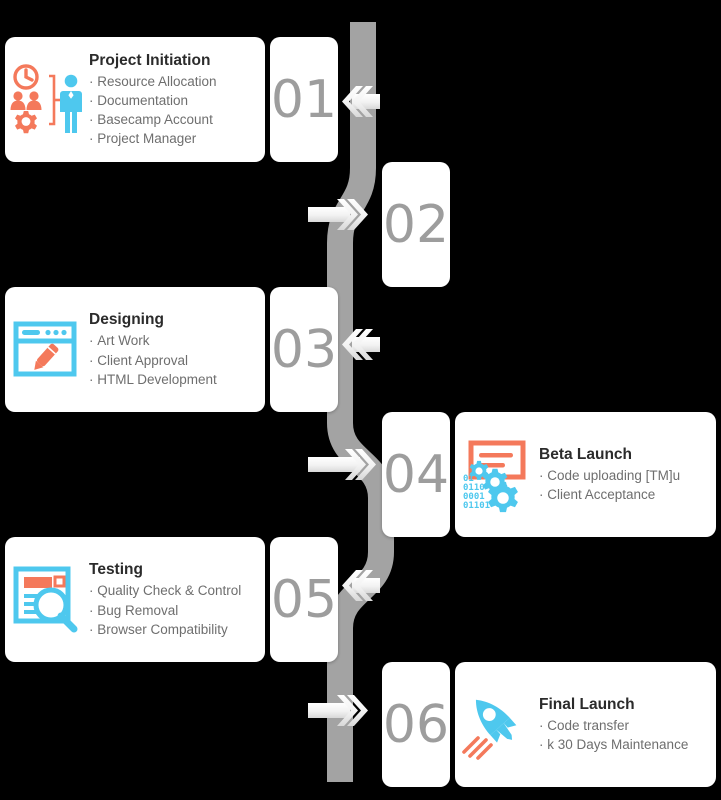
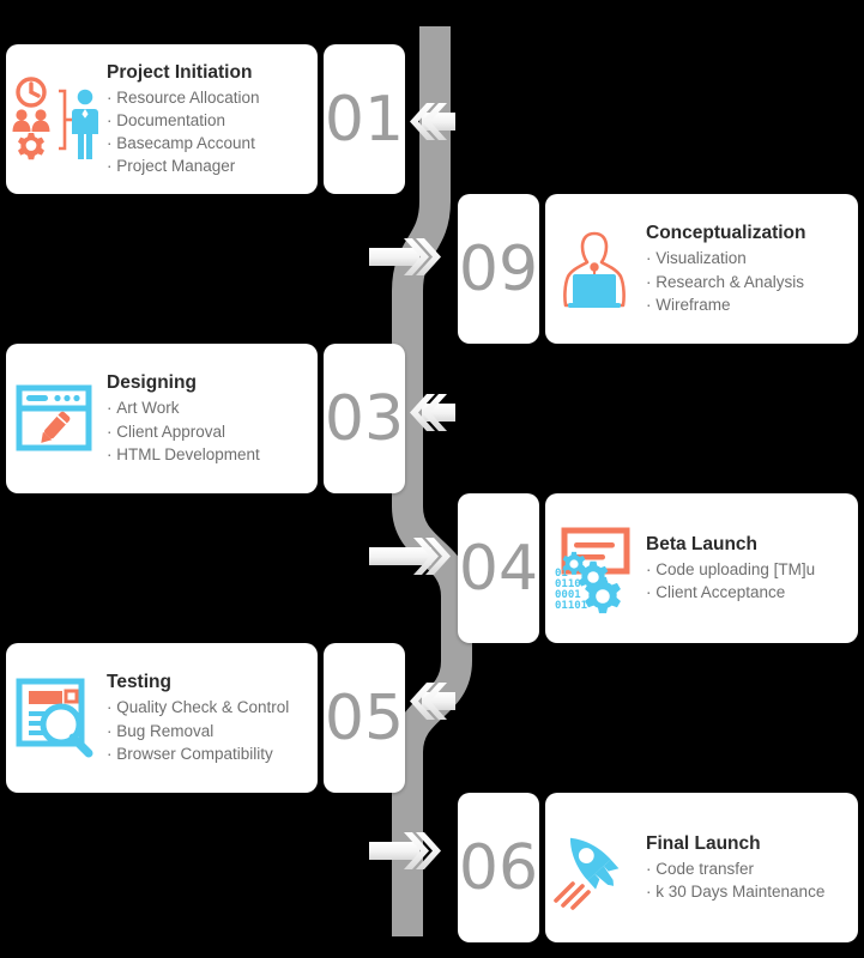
  Project Initiation
  Resource Allocation
  Documentation
  Basecamp Account
  Project Manager
  01
- 02
+ 09
+ Conceptualization
+ Visualization
+ Research & Analysis
+ Wireframe
  Designing
  Art Work
  Client Approval
  HTML Development
  03
  04
  01
  0110
  0001
  01101
  Beta Launch
  Code uploading [TM]u
  Client Acceptance
  Testing
  Quality Check & Control
  Bug Removal
  Browser Compatibility
  05
  06
  Final Launch
  Code transfer
  k 30 Days Maintenance
